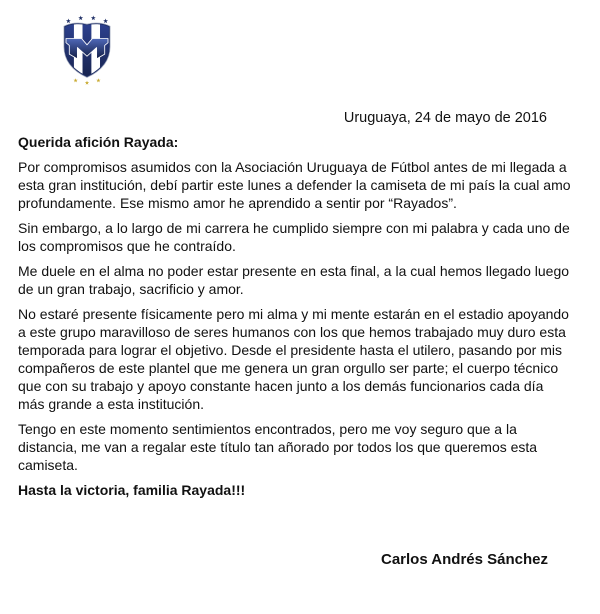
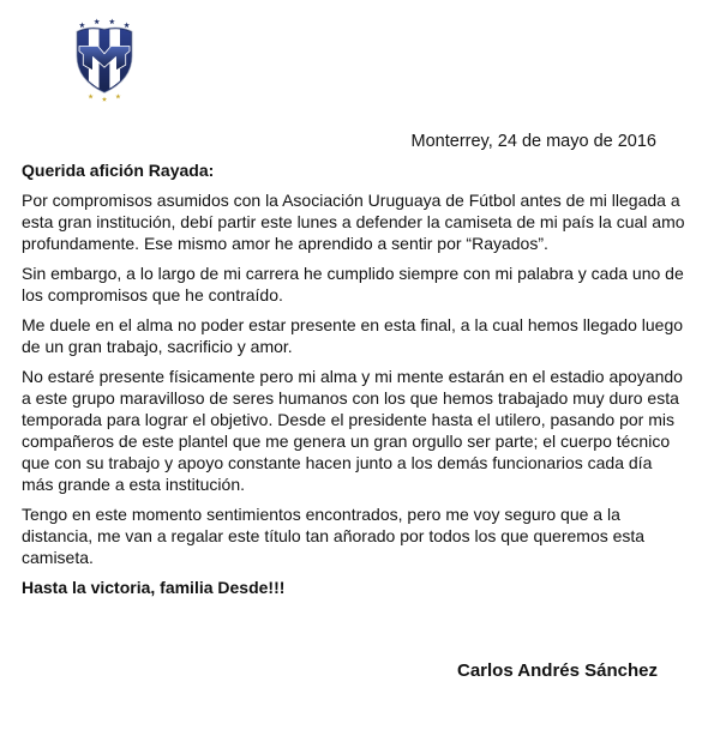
- Uruguaya, 24 de mayo de 2016
+ Monterrey, 24 de mayo de 2016
  Querida afición Rayada:
  Por compromisos asumidos con la Asociación Uruguaya de Fútbol antes de mi llegada a
  esta gran institución, debí partir este lunes a defender la camiseta de mi país la cual amo
  profundamente. Ese mismo amor he aprendido a sentir por “Rayados”.
  Sin embargo, a lo largo de mi carrera he cumplido siempre con mi palabra y cada uno de
  los compromisos que he contraído.
  Me duele en el alma no poder estar presente en esta final, a la cual hemos llegado luego
  de un gran trabajo, sacrificio y amor.
  No estaré presente físicamente pero mi alma y mi mente estarán en el estadio apoyando
  a este grupo maravilloso de seres humanos con los que hemos trabajado muy duro esta
  temporada para lograr el objetivo. Desde el presidente hasta el utilero, pasando por mis
  compañeros de este plantel que me genera un gran orgullo ser parte; el cuerpo técnico
  que con su trabajo y apoyo constante hacen junto a los demás funcionarios cada día
  más grande a esta institución.
  Tengo en este momento sentimientos encontrados, pero me voy seguro que a la
  distancia, me van a regalar este título tan añorado por todos los que queremos esta
  camiseta.
- Hasta la victoria, familia Rayada!!!
+ Hasta la victoria, familia Desde!!!
  Carlos Andrés Sánchez
